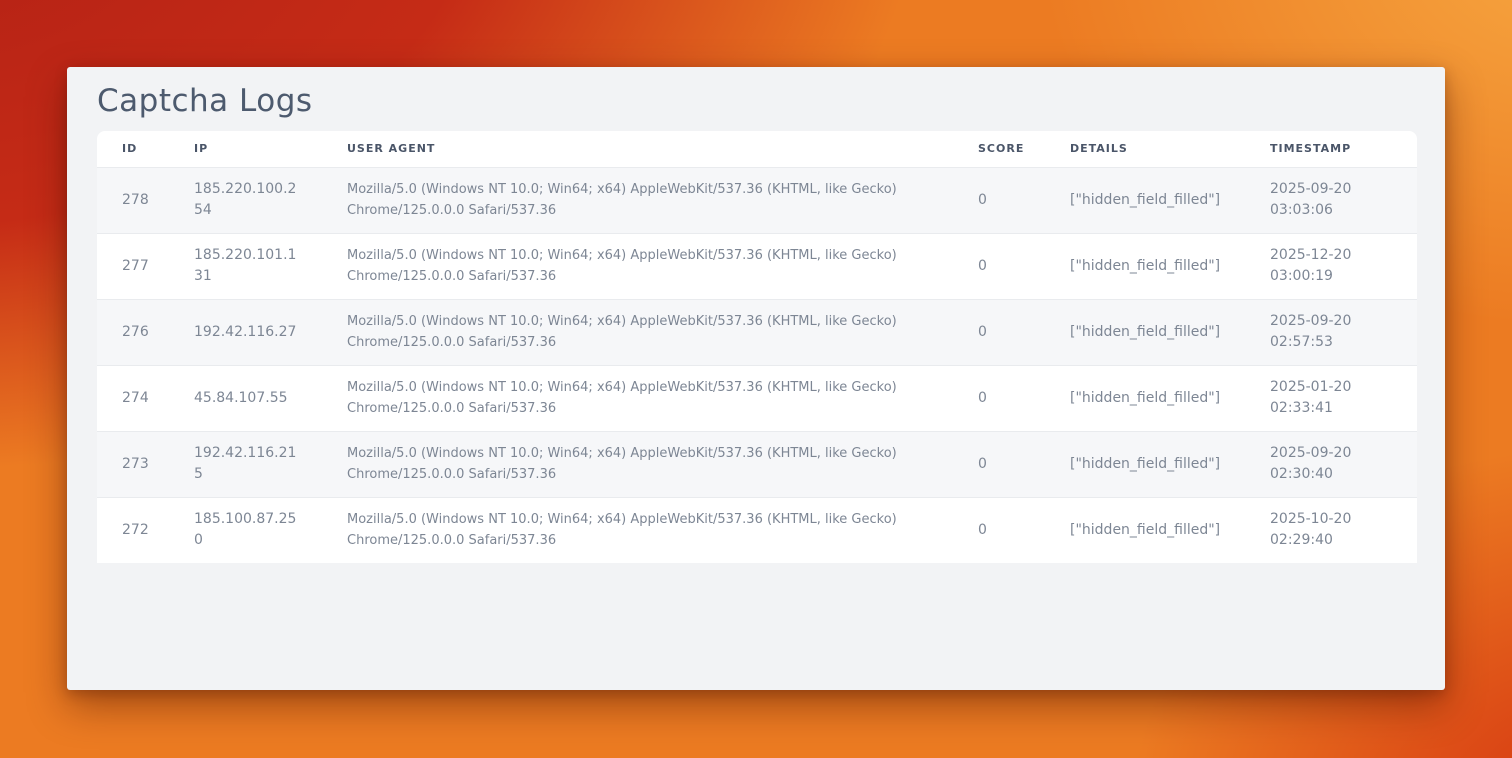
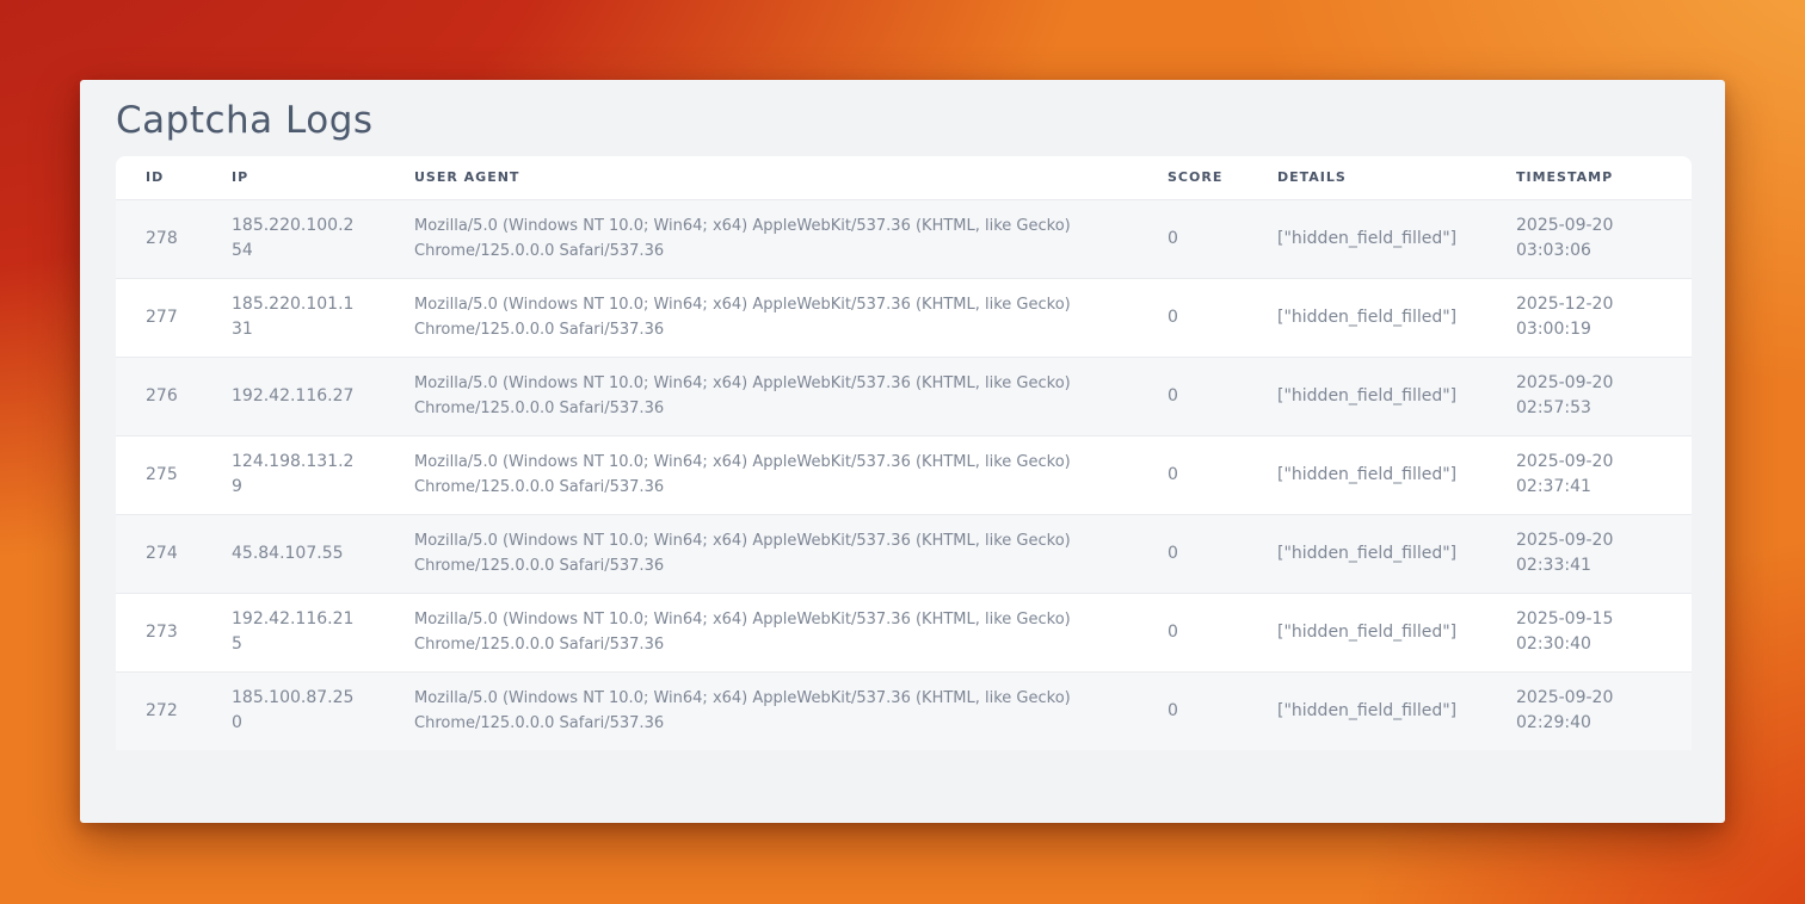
  Captcha Logs
  ID	IP	USER AGENT	SCORE	DETAILS	TIMESTAMP
  278	185.220.100.254	Mozilla/5.0 (Windows NT 10.0; Win64; x64) AppleWebKit/537.36 (KHTML, like Gecko) Chrome/125.0.0.0 Safari/537.36	0	["hidden_field_filled"]	2025-09-20 03:03:06
  277	185.220.101.131	Mozilla/5.0 (Windows NT 10.0; Win64; x64) AppleWebKit/537.36 (KHTML, like Gecko) Chrome/125.0.0.0 Safari/537.36	0	["hidden_field_filled"]	2025-12-20 03:00:19
  276	192.42.116.27	Mozilla/5.0 (Windows NT 10.0; Win64; x64) AppleWebKit/537.36 (KHTML, like Gecko) Chrome/125.0.0.0 Safari/537.36	0	["hidden_field_filled"]	2025-09-20 02:57:53
+ 275	124.198.131.29	Mozilla/5.0 (Windows NT 10.0; Win64; x64) AppleWebKit/537.36 (KHTML, like Gecko) Chrome/125.0.0.0 Safari/537.36	0	["hidden_field_filled"]	2025-09-20 02:37:41
- 274	45.84.107.55	Mozilla/5.0 (Windows NT 10.0; Win64; x64) AppleWebKit/537.36 (KHTML, like Gecko) Chrome/125.0.0.0 Safari/537.36	0	["hidden_field_filled"]	2025-01-20 02:33:41
+ 274	45.84.107.55	Mozilla/5.0 (Windows NT 10.0; Win64; x64) AppleWebKit/537.36 (KHTML, like Gecko) Chrome/125.0.0.0 Safari/537.36	0	["hidden_field_filled"]	2025-09-20 02:33:41
- 273	192.42.116.215	Mozilla/5.0 (Windows NT 10.0; Win64; x64) AppleWebKit/537.36 (KHTML, like Gecko) Chrome/125.0.0.0 Safari/537.36	0	["hidden_field_filled"]	2025-09-20 02:30:40
+ 273	192.42.116.215	Mozilla/5.0 (Windows NT 10.0; Win64; x64) AppleWebKit/537.36 (KHTML, like Gecko) Chrome/125.0.0.0 Safari/537.36	0	["hidden_field_filled"]	2025-09-15 02:30:40
- 272	185.100.87.250	Mozilla/5.0 (Windows NT 10.0; Win64; x64) AppleWebKit/537.36 (KHTML, like Gecko) Chrome/125.0.0.0 Safari/537.36	0	["hidden_field_filled"]	2025-10-20 02:29:40
+ 272	185.100.87.250	Mozilla/5.0 (Windows NT 10.0; Win64; x64) AppleWebKit/537.36 (KHTML, like Gecko) Chrome/125.0.0.0 Safari/537.36	0	["hidden_field_filled"]	2025-09-20 02:29:40
